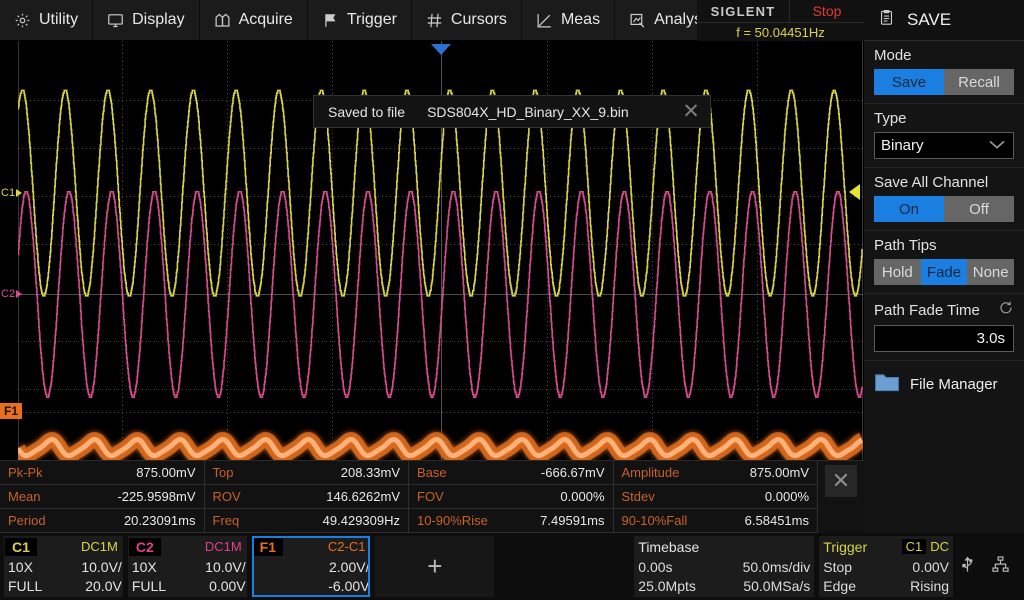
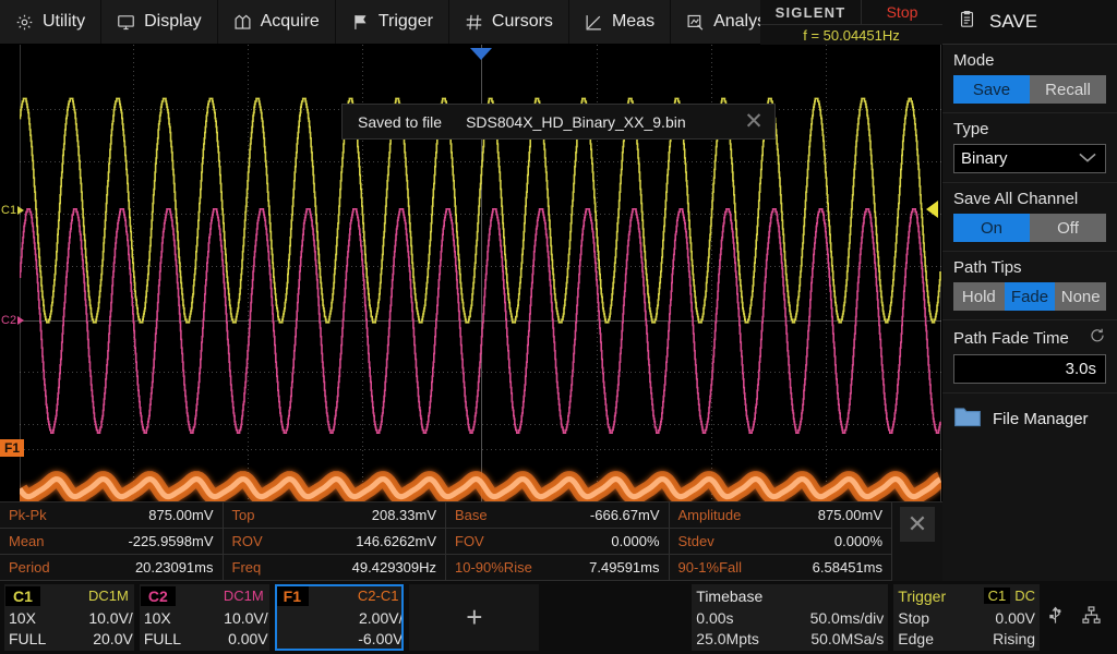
  Utility
  Display
  Acquire
  Trigger
  Cursors
  Meas
  SIGLENT
  Stop
  f = 50.04451Hz
  C1
  C2
  F1
  Saved to file
  SDS804X_HD_Binary_XX_9.bin
  ✕
  Pk-Pk
  875.00mV
  Top
  208.33mV
  Base
  -666.67mV
  Amplitude
  875.00mV
  Mean
  -225.9598mV
  ROV
  146.6262mV
  FOV
  0.000%
  Stdev
  0.000%
  Period
  20.23091ms
  Freq
  49.429309Hz
  10-90%Rise
  7.49591ms
- 90-10%Fall
+ 90-1%Fall
  6.58451ms
  ✕
  C1
  DC1M
  10X
  10.0V/
  FULL
  20.0V
  C2
  DC1M
  10X
  10.0V/
  FULL
  0.00V
  F1
  C2-C1
  2.00V/
  -6.00V
  +
  Timebase
  0.00s
  50.0ms/div
  25.0Mpts
  50.0MSa/s
  Trigger
  C1
  DC
  Stop
  0.00V
  Edge
  Rising
  SAVE
  Mode
  Save
  Recall
  Type
  Binary
  Save All Channel
  On
  Off
  Path Tips
  Hold
  Fade
  None
  Path Fade Time
  3.0s
  File Manager
